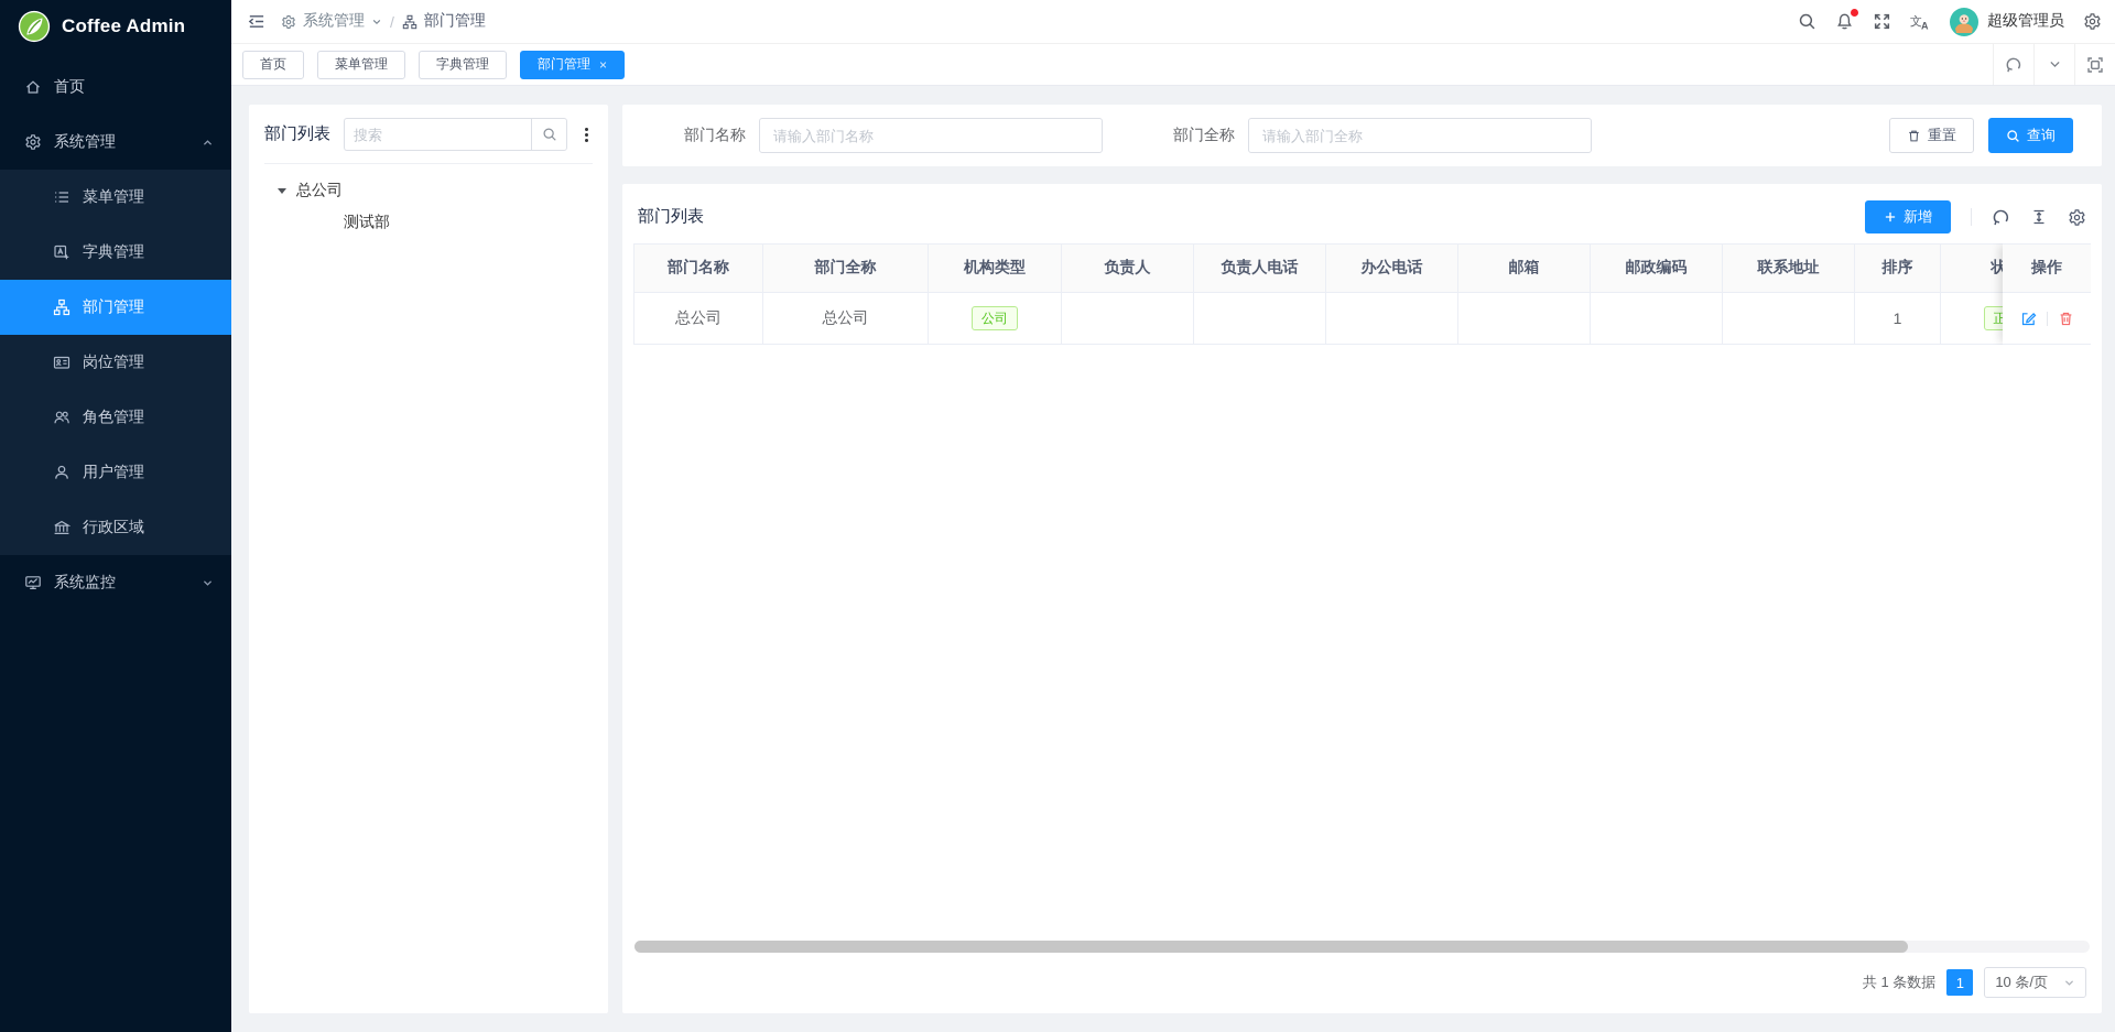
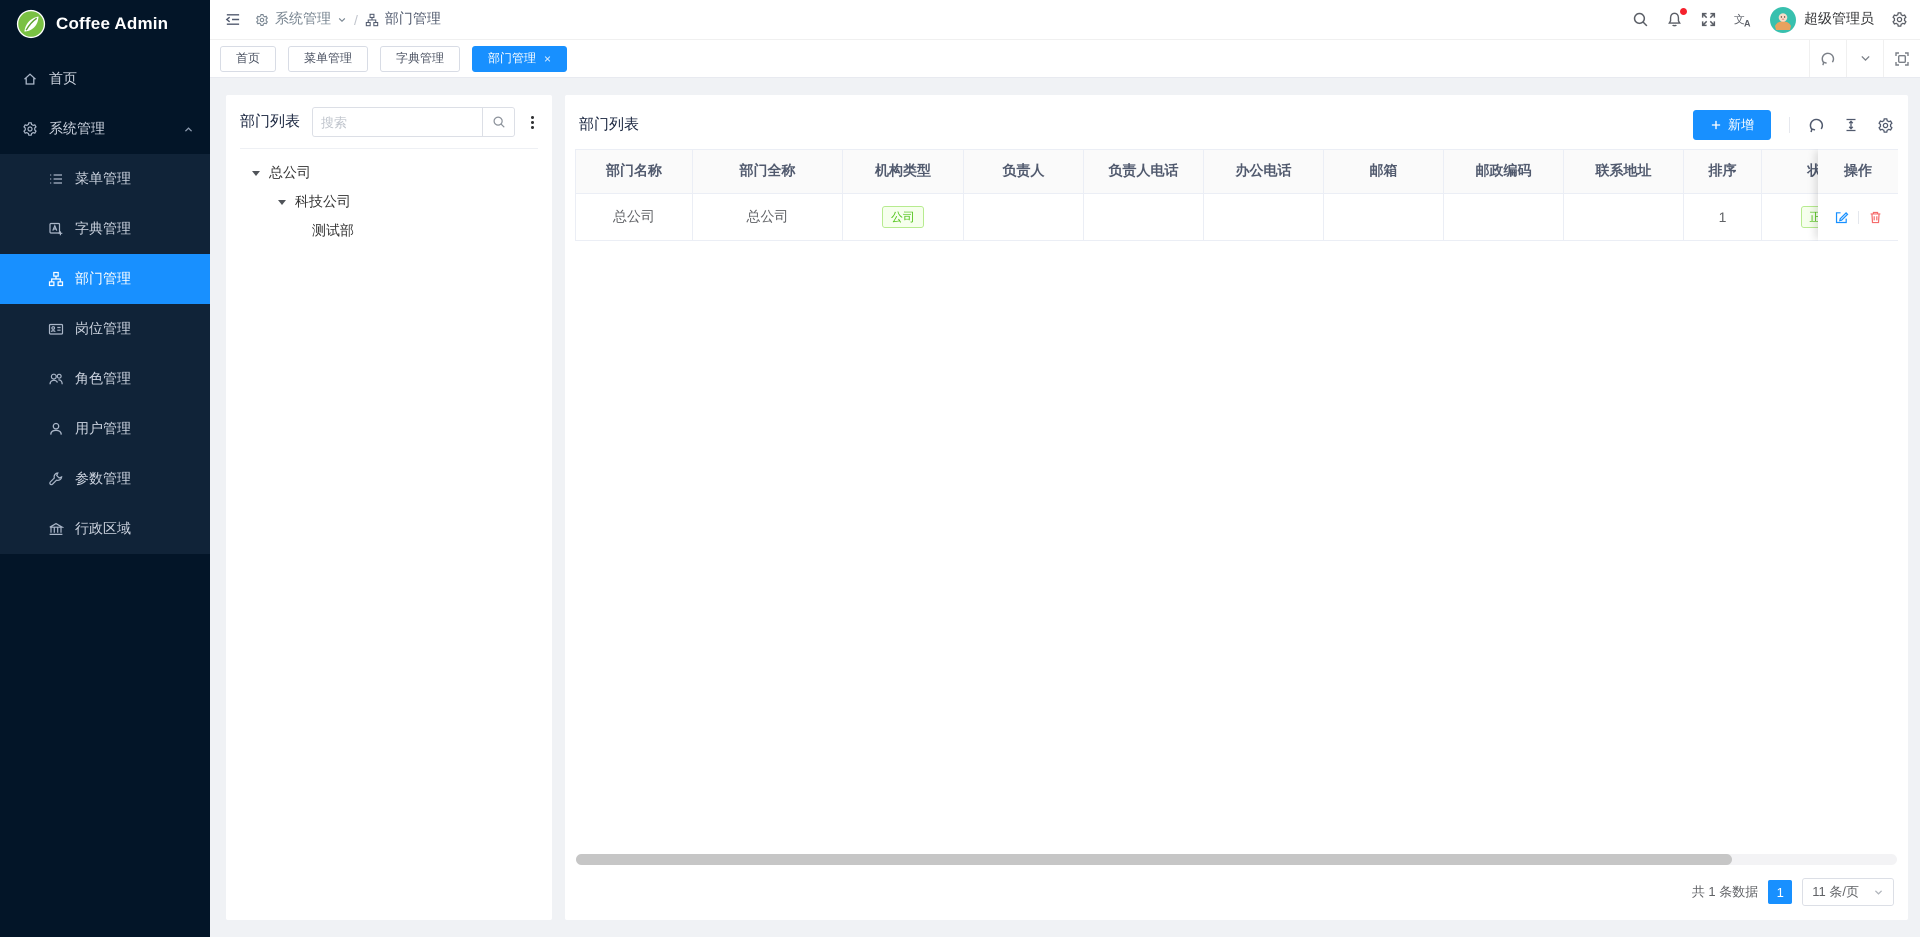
  Coffee Admin
  首页
  系统管理
  菜单管理
  字典管理
  部门管理
  岗位管理
  角色管理
  用户管理
+ 参数管理
  行政区域
- 系统监控
  系统管理
  /
  部门管理
  文
  A
  超级管理员
  首页
  菜单管理
  字典管理
  部门管理
  ×
  部门列表
  搜索
  总公司
+ 科技公司
  测试部
- 部门名称
- 请输入部门名称
- 部门全称
- 请输入部门全称
- 重置
- 查询
  部门列表
  新增
  部门名称	部门全称	机构类型	负责人	负责人电话	办公电话	邮箱	邮政编码	联系地址	排序	状
  总公司	总公司	公司							1	正
  操作
  共 1 条数据
  1
- 10 条/页
+ 11 条/页
